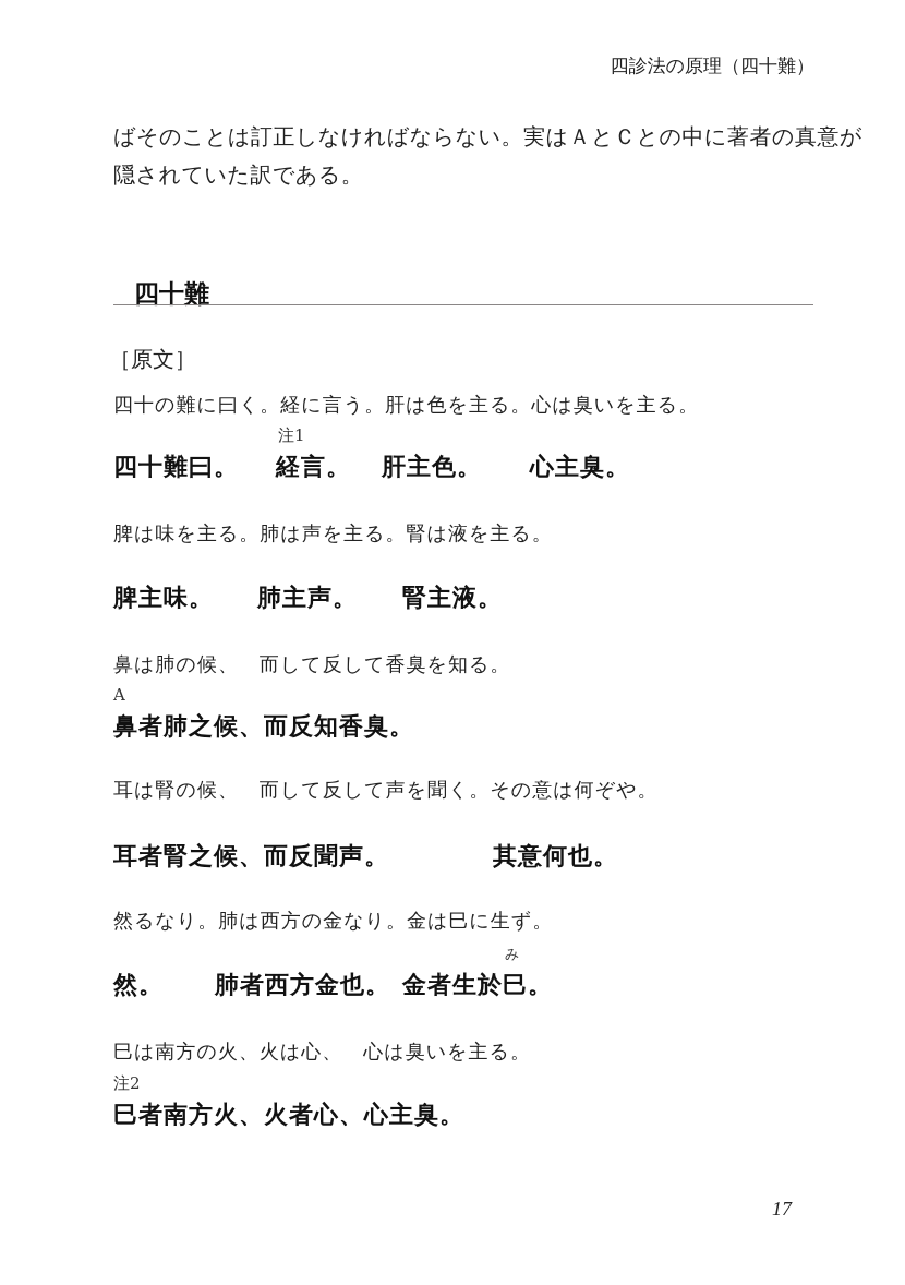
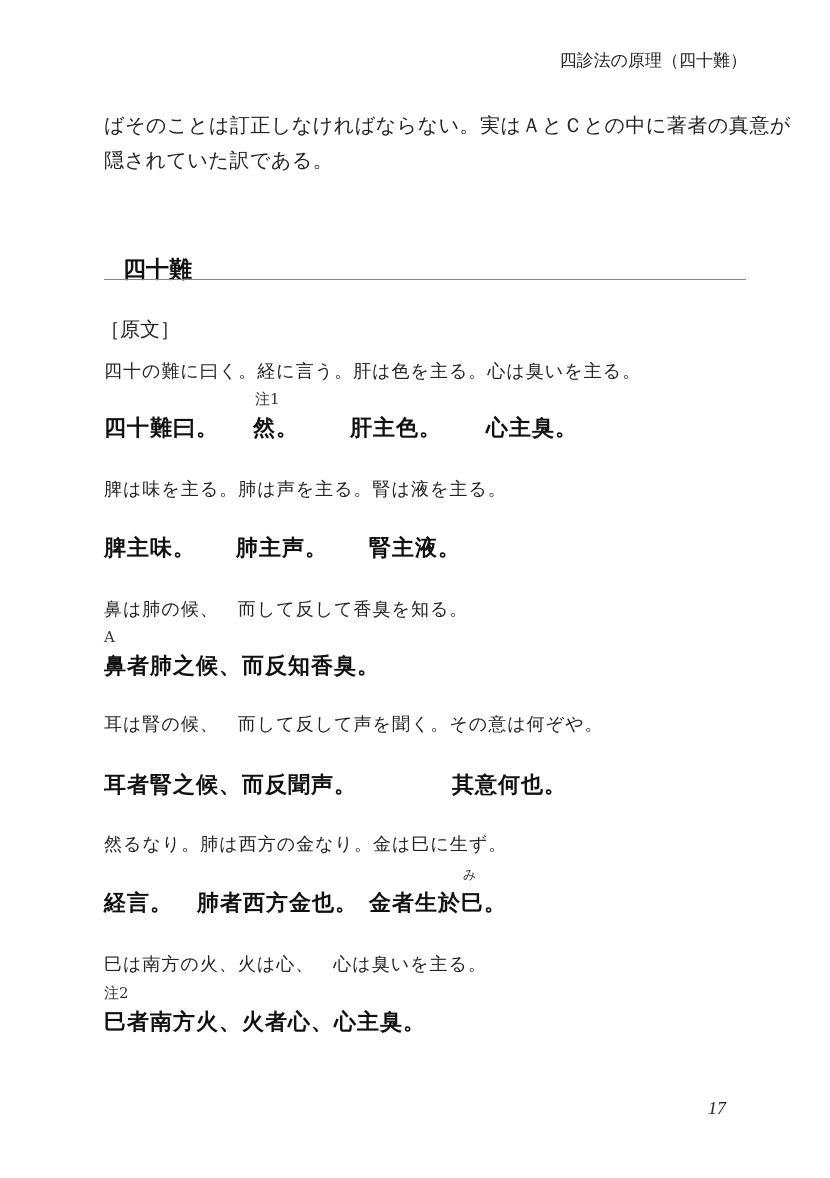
  四診法の原理（四十難）
  ばそのことは訂正しなければならない。実はＡとＣとの中に著者の真意が
  隠されていた訳である。
  四十難
  ［原文］
  四十の難に曰く。経に言う。肝は色を主る。心は臭いを主る。
  注1
  四十難曰。
- 経言。
+ 然。
  肝主色。
  心主臭。
  脾は味を主る。肺は声を主る。腎は液を主る。
  脾主味。
  肺主声。
  腎主液。
  鼻は肺の候、 而して反して香臭を知る。
  A
  鼻者肺之候、而反知香臭。
  耳は腎の候、 而して反して声を聞く。その意は何ぞや。
  耳者腎之候、而反聞声。
  其意何也。
  然るなり。肺は西方の金なり。金は巳に生ず。
  み
- 然。
+ 経言。
  肺者西方金也。
  金者生於巳。
  巳は南方の火、火は心、 心は臭いを主る。
  注2
  巳者南方火、火者心、心主臭。
  17
